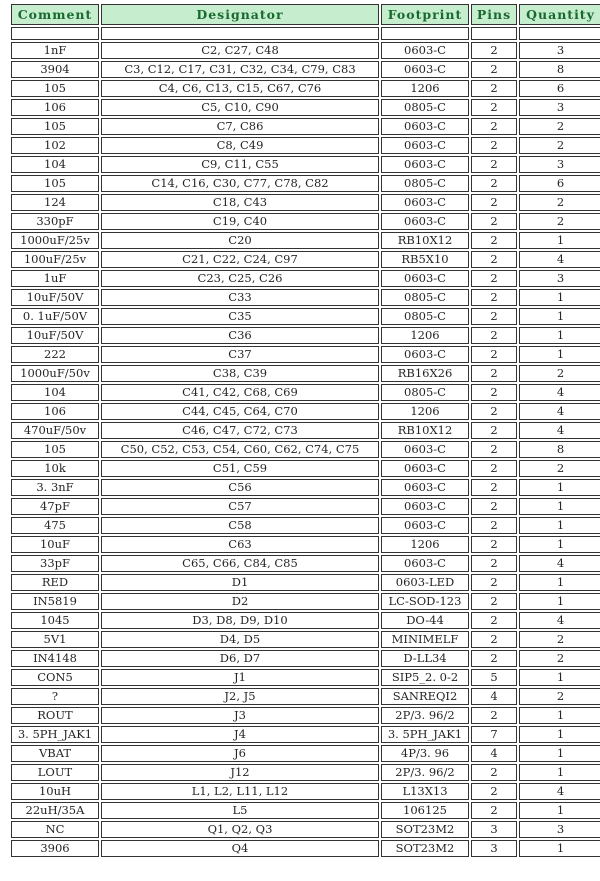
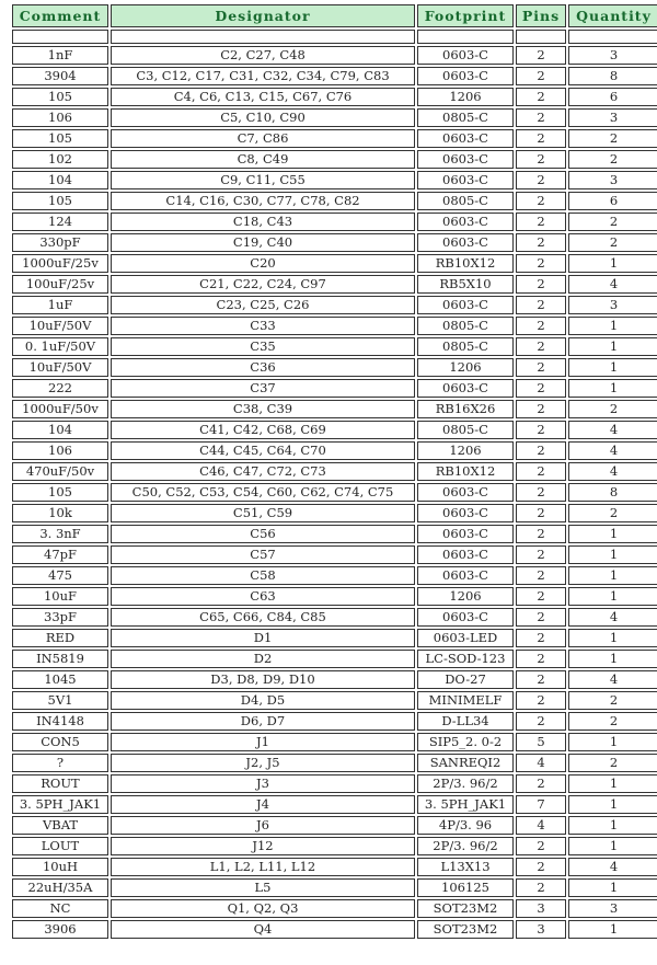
  Comment	Designator	Footprint	Pins	Quantity
  1nF	C2, C27, C48	0603-C	2	3
  3904	C3, C12, C17, C31, C32, C34, C79, C83	0603-C	2	8
  105	C4, C6, C13, C15, C67, C76	1206	2	6
  106	C5, C10, C90	0805-C	2	3
  105	C7, C86	0603-C	2	2
  102	C8, C49	0603-C	2	2
  104	C9, C11, C55	0603-C	2	3
  105	C14, C16, C30, C77, C78, C82	0805-C	2	6
  124	C18, C43	0603-C	2	2
  330pF	C19, C40	0603-C	2	2
  1000uF/25v	C20	RB10X12	2	1
  100uF/25v	C21, C22, C24, C97	RB5X10	2	4
  1uF	C23, C25, C26	0603-C	2	3
  10uF/50V	C33	0805-C	2	1
  0. 1uF/50V	C35	0805-C	2	1
  10uF/50V	C36	1206	2	1
  222	C37	0603-C	2	1
  1000uF/50v	C38, C39	RB16X26	2	2
  104	C41, C42, C68, C69	0805-C	2	4
  106	C44, C45, C64, C70	1206	2	4
  470uF/50v	C46, C47, C72, C73	RB10X12	2	4
  105	C50, C52, C53, C54, C60, C62, C74, C75	0603-C	2	8
  10k	C51, C59	0603-C	2	2
  3. 3nF	C56	0603-C	2	1
  47pF	C57	0603-C	2	1
  475	C58	0603-C	2	1
  10uF	C63	1206	2	1
  33pF	C65, C66, C84, C85	0603-C	2	4
  RED	D1	0603-LED	2	1
  IN5819	D2	LC-SOD-123	2	1
- 1045	D3, D8, D9, D10	DO-44	2	4
+ 1045	D3, D8, D9, D10	DO-27	2	4
  5V1	D4, D5	MINIMELF	2	2
  IN4148	D6, D7	D-LL34	2	2
  CON5	J1	SIP5_2. 0-2	5	1
  ?	J2, J5	SANREQI2	4	2
  ROUT	J3	2P/3. 96/2	2	1
  3. 5PH_JAK1	J4	3. 5PH_JAK1	7	1
  VBAT	J6	4P/3. 96	4	1
  LOUT	J12	2P/3. 96/2	2	1
  10uH	L1, L2, L11, L12	L13X13	2	4
  22uH/35A	L5	106125	2	1
  NC	Q1, Q2, Q3	SOT23M2	3	3
  3906	Q4	SOT23M2	3	1
